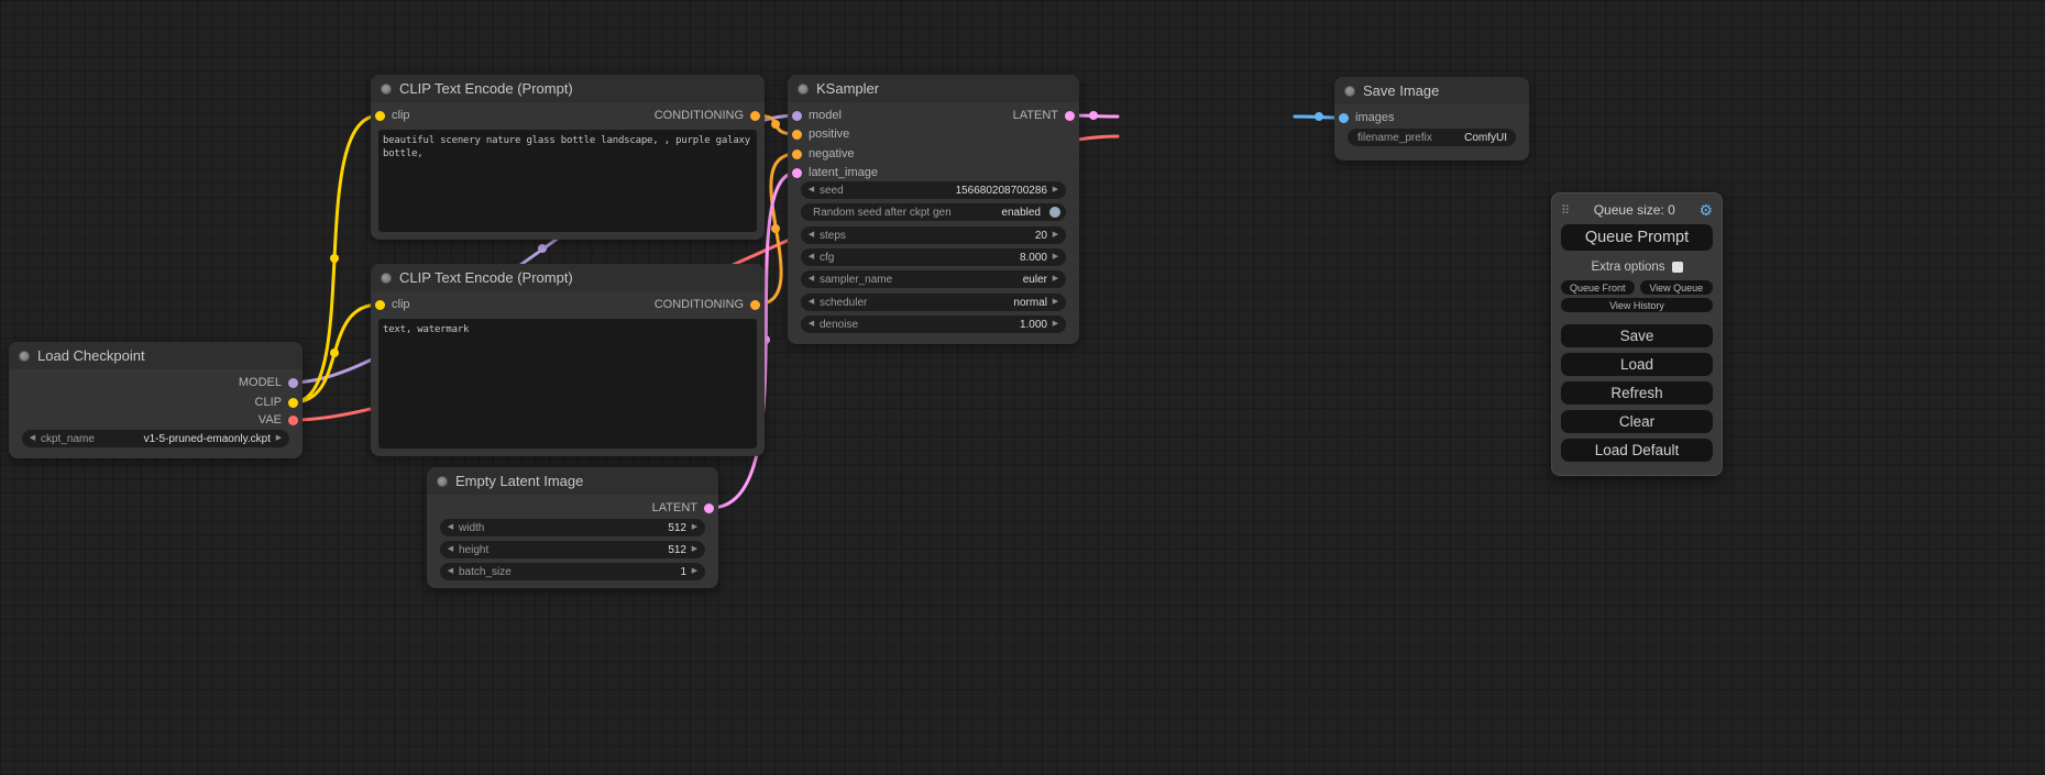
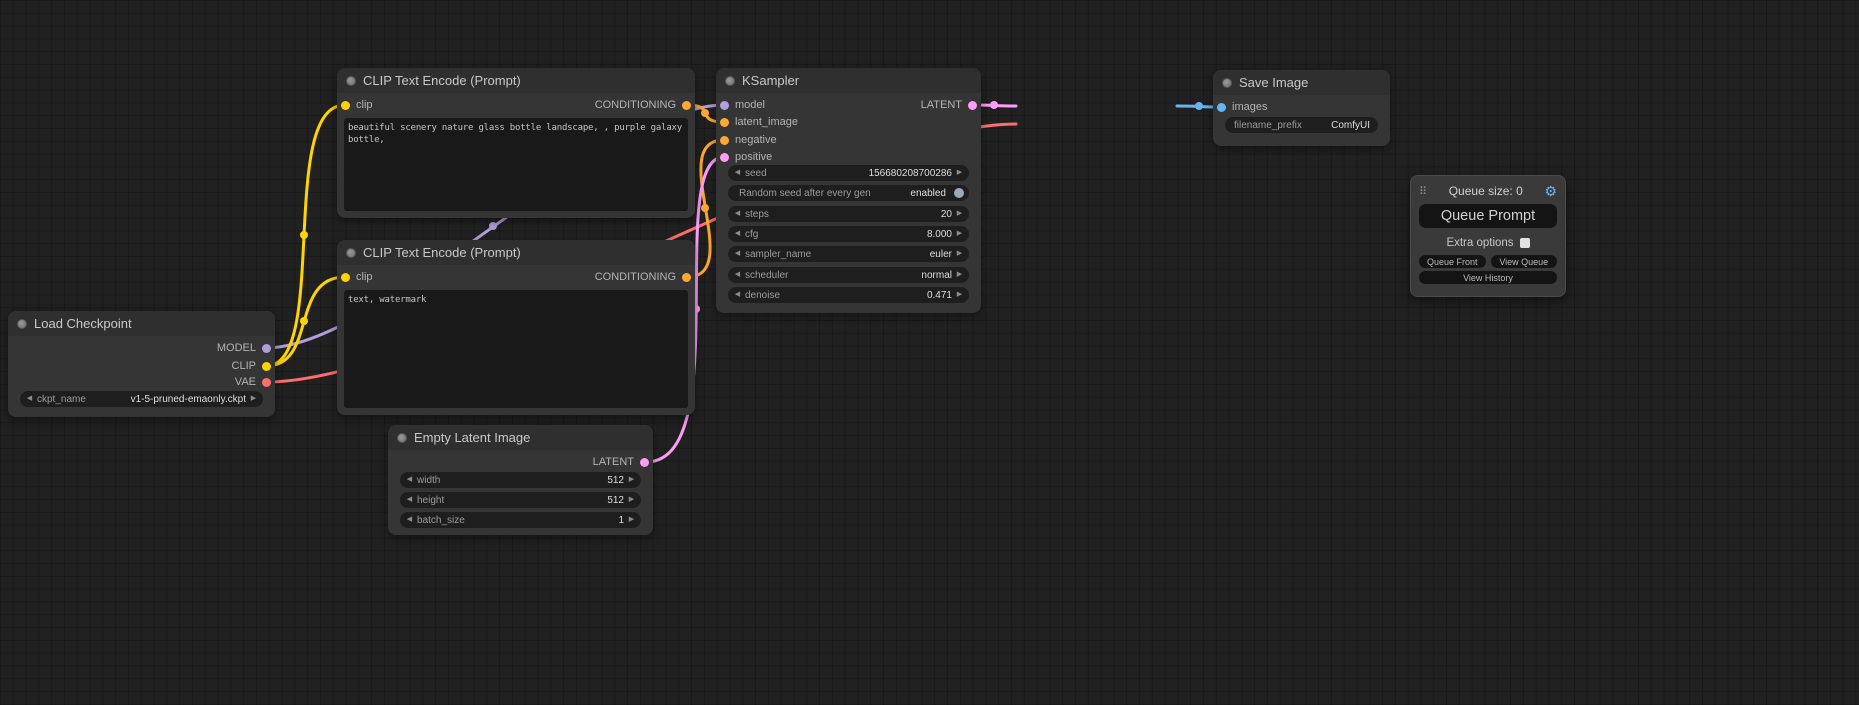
  Load Checkpoint
  MODEL
  CLIP
  VAE
  ckpt_name
  v1-5-pruned-emaonly.ckpt
  CLIP Text Encode (Prompt)
  clip
  CONDITIONING
  CLIP Text Encode (Prompt)
  clip
  CONDITIONING
  text, watermark
  Empty Latent Image
  LATENT
  width
  512
  height
  512
  batch_size
  1
  KSampler
  model
- positive
+ latent_image
  negative
- latent_image
+ positive
  LATENT
  seed
  156680208700286
- Random seed after ckpt gen
+ Random seed after every gen
  enabled
  steps
  20
  cfg
  8.000
  sampler_name
  euler
  scheduler
  normal
  denoise
- 1.000
+ 0.471
  Save Image
  images
  filename_prefix
  ComfyUI
  ⠿
  Queue size: 0
  ⚙
  Queue Prompt
  Extra options
  Queue Front
  View Queue
  View History
- Save
- Load
- Refresh
- Clear
- Load Default
